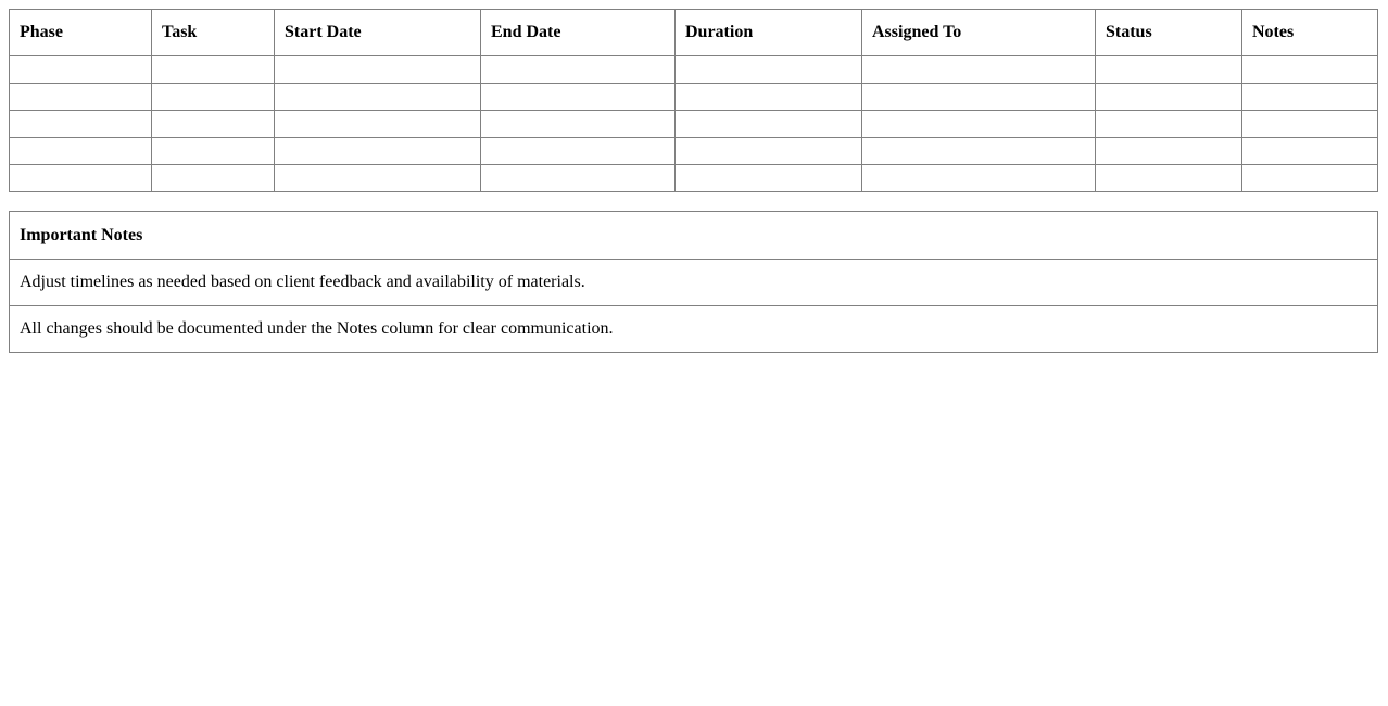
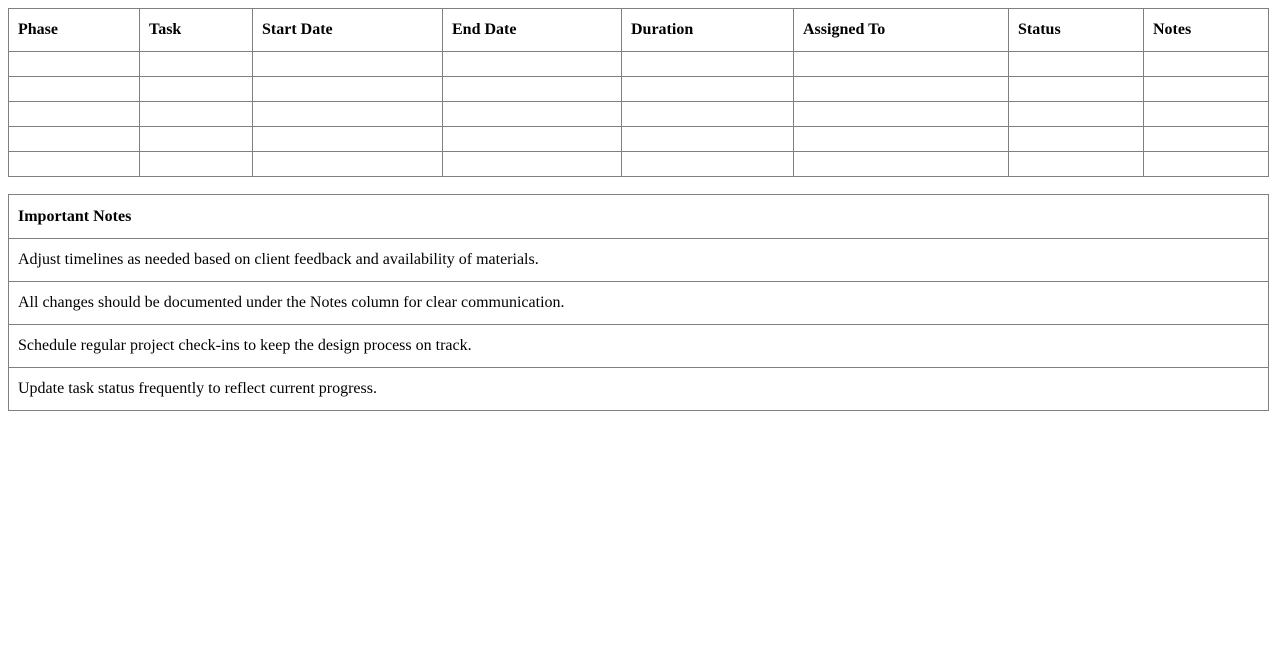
  Phase	Task	Start Date	End Date	Duration	Assigned To	Status	Notes
  Important Notes
  Adjust timelines as needed based on client feedback and availability of materials.
  All changes should be documented under the Notes column for clear communication.
+ Schedule regular project check-ins to keep the design process on track.
+ Update task status frequently to reflect current progress.
